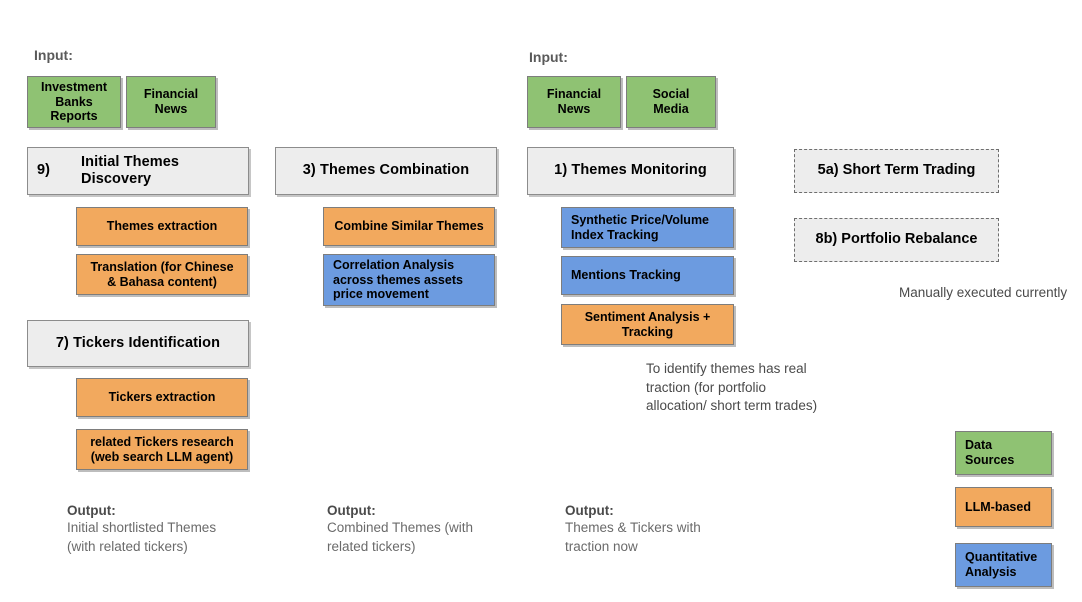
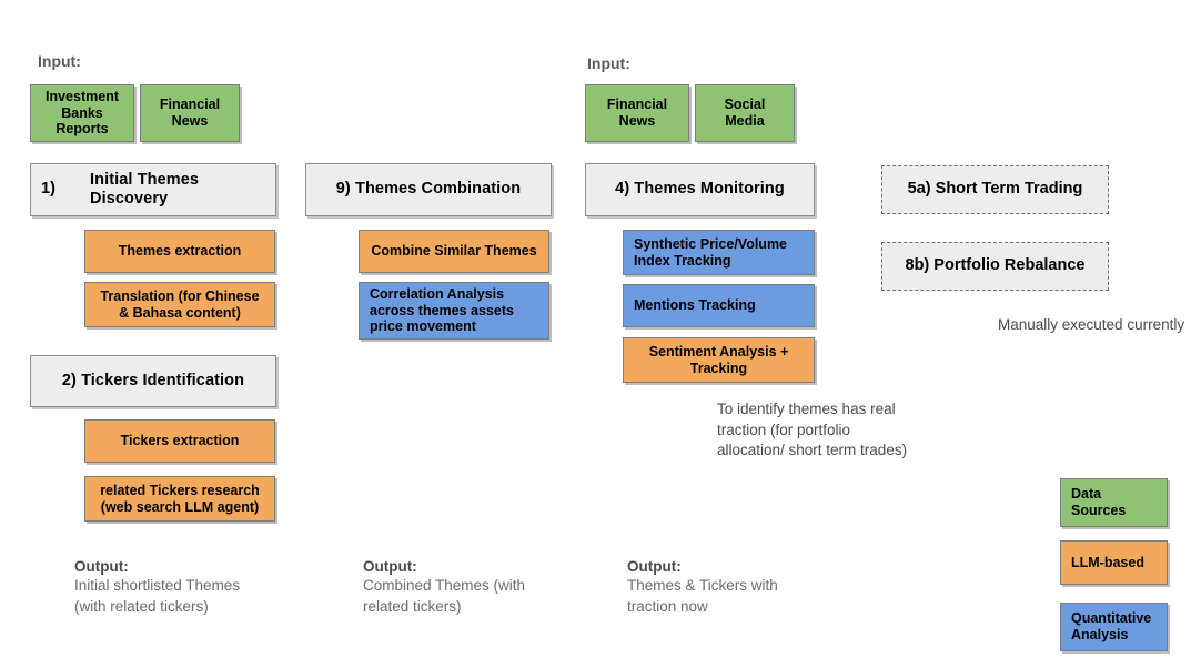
  Input:
  Investment
  Banks
  Reports
  Financial
  News
- 9)
+ 1)
  Initial Themes
  Discovery
  Themes extraction
  Translation (for Chinese
  & Bahasa content)
- 7) Tickers Identification
+ 2) Tickers Identification
  Tickers extraction
  related Tickers research
  (web search LLM agent)
- 3) Themes Combination
+ 9) Themes Combination
  Combine Similar Themes
  Correlation Analysis
  across themes assets
  price movement
  Input:
  Financial
  News
  Social
  Media
- 1) Themes Monitoring
+ 4) Themes Monitoring
  Synthetic Price/Volume
  Index Tracking
  Mentions Tracking
  Sentiment Analysis +
  Tracking
  To identify themes has real
  traction (for portfolio
  allocation/ short term trades)
  5a) Short Term Trading
  8b) Portfolio Rebalance
  Manually executed currently
  Output:
  Initial shortlisted Themes
  (with related tickers)
  Output:
  Combined Themes (with
  related tickers)
  Output:
  Themes & Tickers with
  traction now
  Data
  Sources
  LLM-based
  Quantitative
  Analysis
